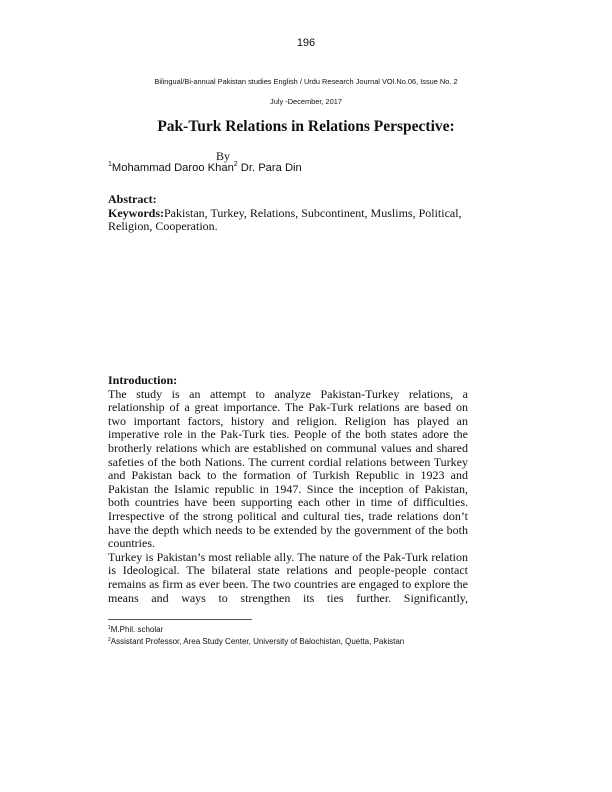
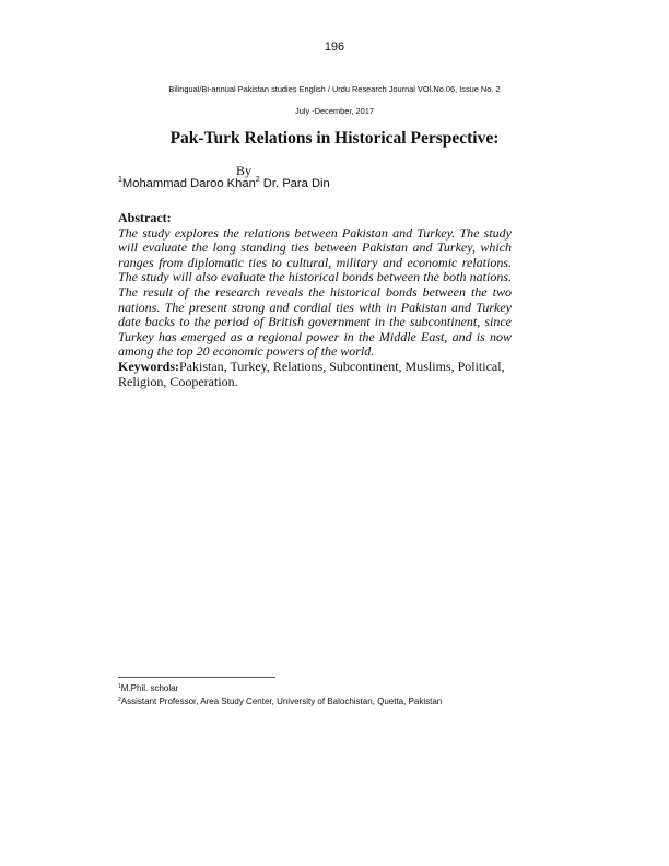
  196
  Bilingual/Bi-annual Pakistan studies English / Urdu Research Journal VOl.No.06, Issue No. 2
  July -December, 2017
- Pak-Turk Relations in Relations Perspective:
+ Pak-Turk Relations in Historical Perspective:
  By
  Mohammad Daroo Khan Dr. Para Din
  Abstract:
+ The study explores the relations between Pakistan and Turkey. The study will evaluate the long standing ties between Pakistan and Turkey, which ranges from diplomatic ties to cultural, military and economic relations. The study will also evaluate the historical bonds between the both nations. The result of the research reveals the historical bonds between the two nations. The present strong and cordial ties with in Pakistan and Turkey date backs to the period of British government in the subcontinent, since Turkey has emerged as a regional power in the Middle East, and is now among the top 20 economic powers of the world.
  Keywords:Pakistan, Turkey, Relations, Subcontinent, Muslims, Political, Religion, Cooperation.
- Introduction:
- The study is an attempt to analyze Pakistan-Turkey relations, a relationship of a great importance. The Pak-Turk relations are based on two important factors, history and religion. Religion has played an imperative role in the Pak-Turk ties. People of the both states adore the brotherly relations which are established on communal values and shared safeties of the both Nations. The current cordial relations between Turkey and Pakistan back to the formation of Turkish Republic in 1923 and Pakistan the Islamic republic in 1947. Since the inception of Pakistan, both countries have been supporting each other in time of difficulties. Irrespective of the strong political and cultural ties, trade relations don’t have the depth which needs to be extended by the government of the both countries.
- Turkey is Pakistan’s most reliable ally. The nature of the Pak-Turk relation is Ideological. The bilateral state relations and people-people contact remains as firm as ever been. The two countries are engaged to explore the means and ways to strengthen its ties further. Significantly,
  M.Phil. scholar
  Assistant Professor, Area Study Center, University of Balochistan, Quetta, Pakistan
